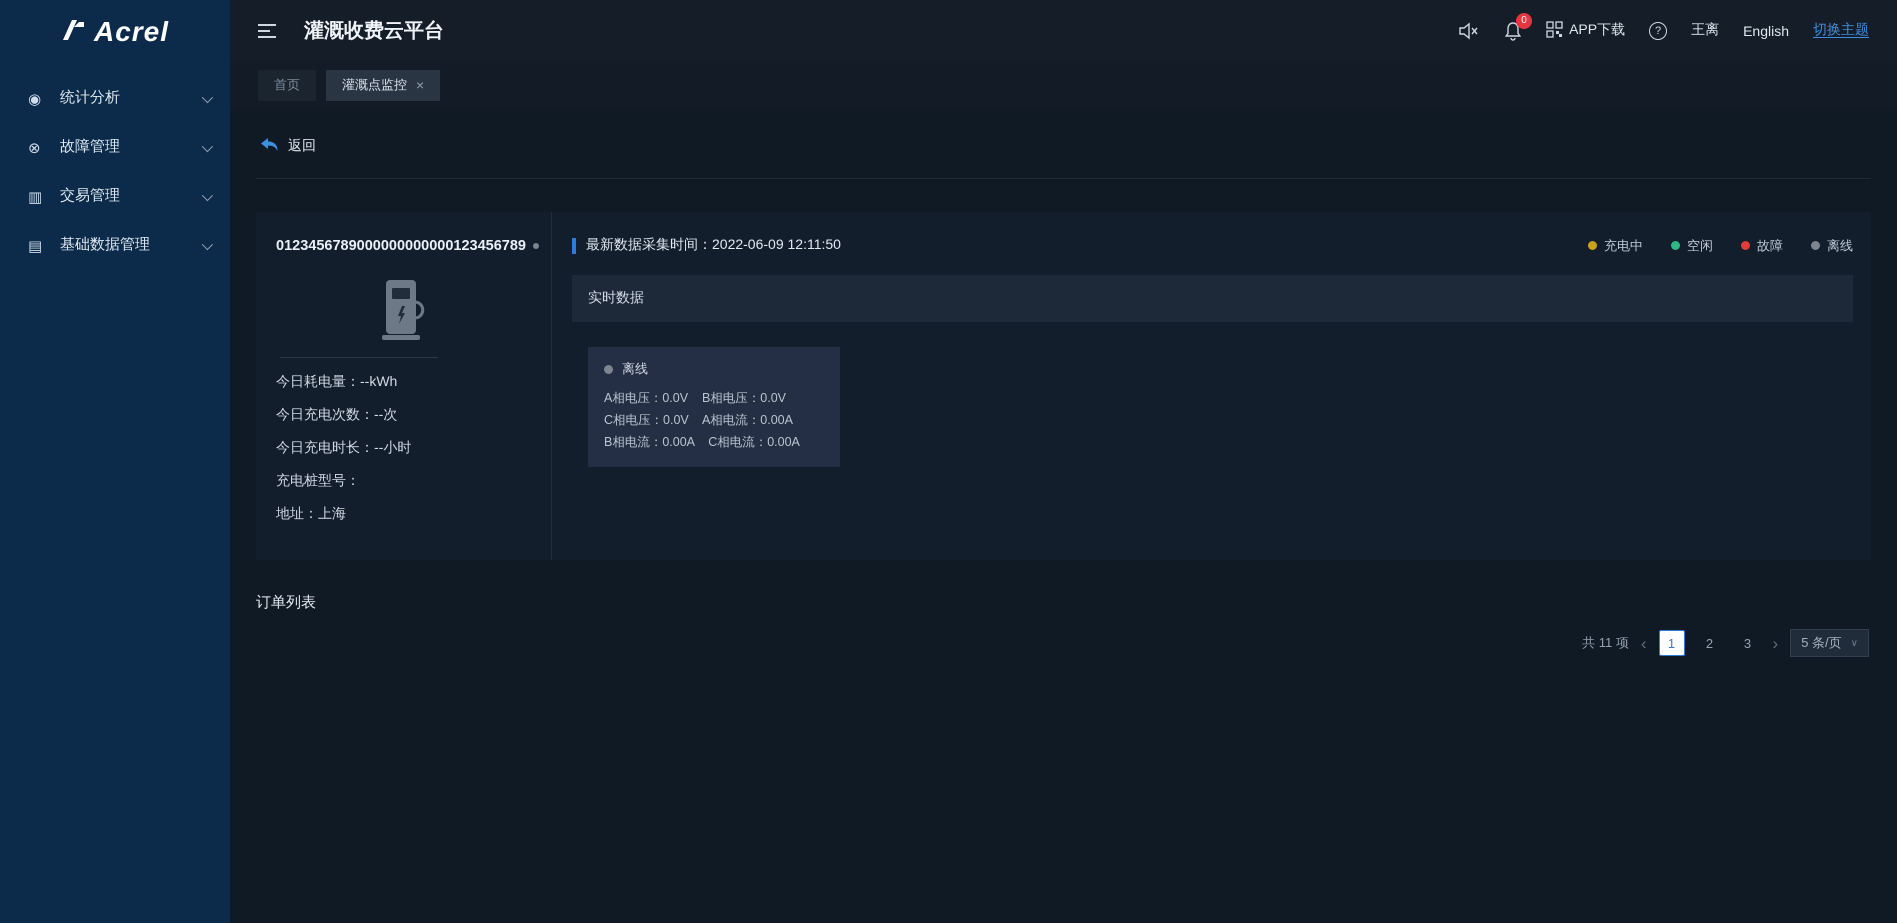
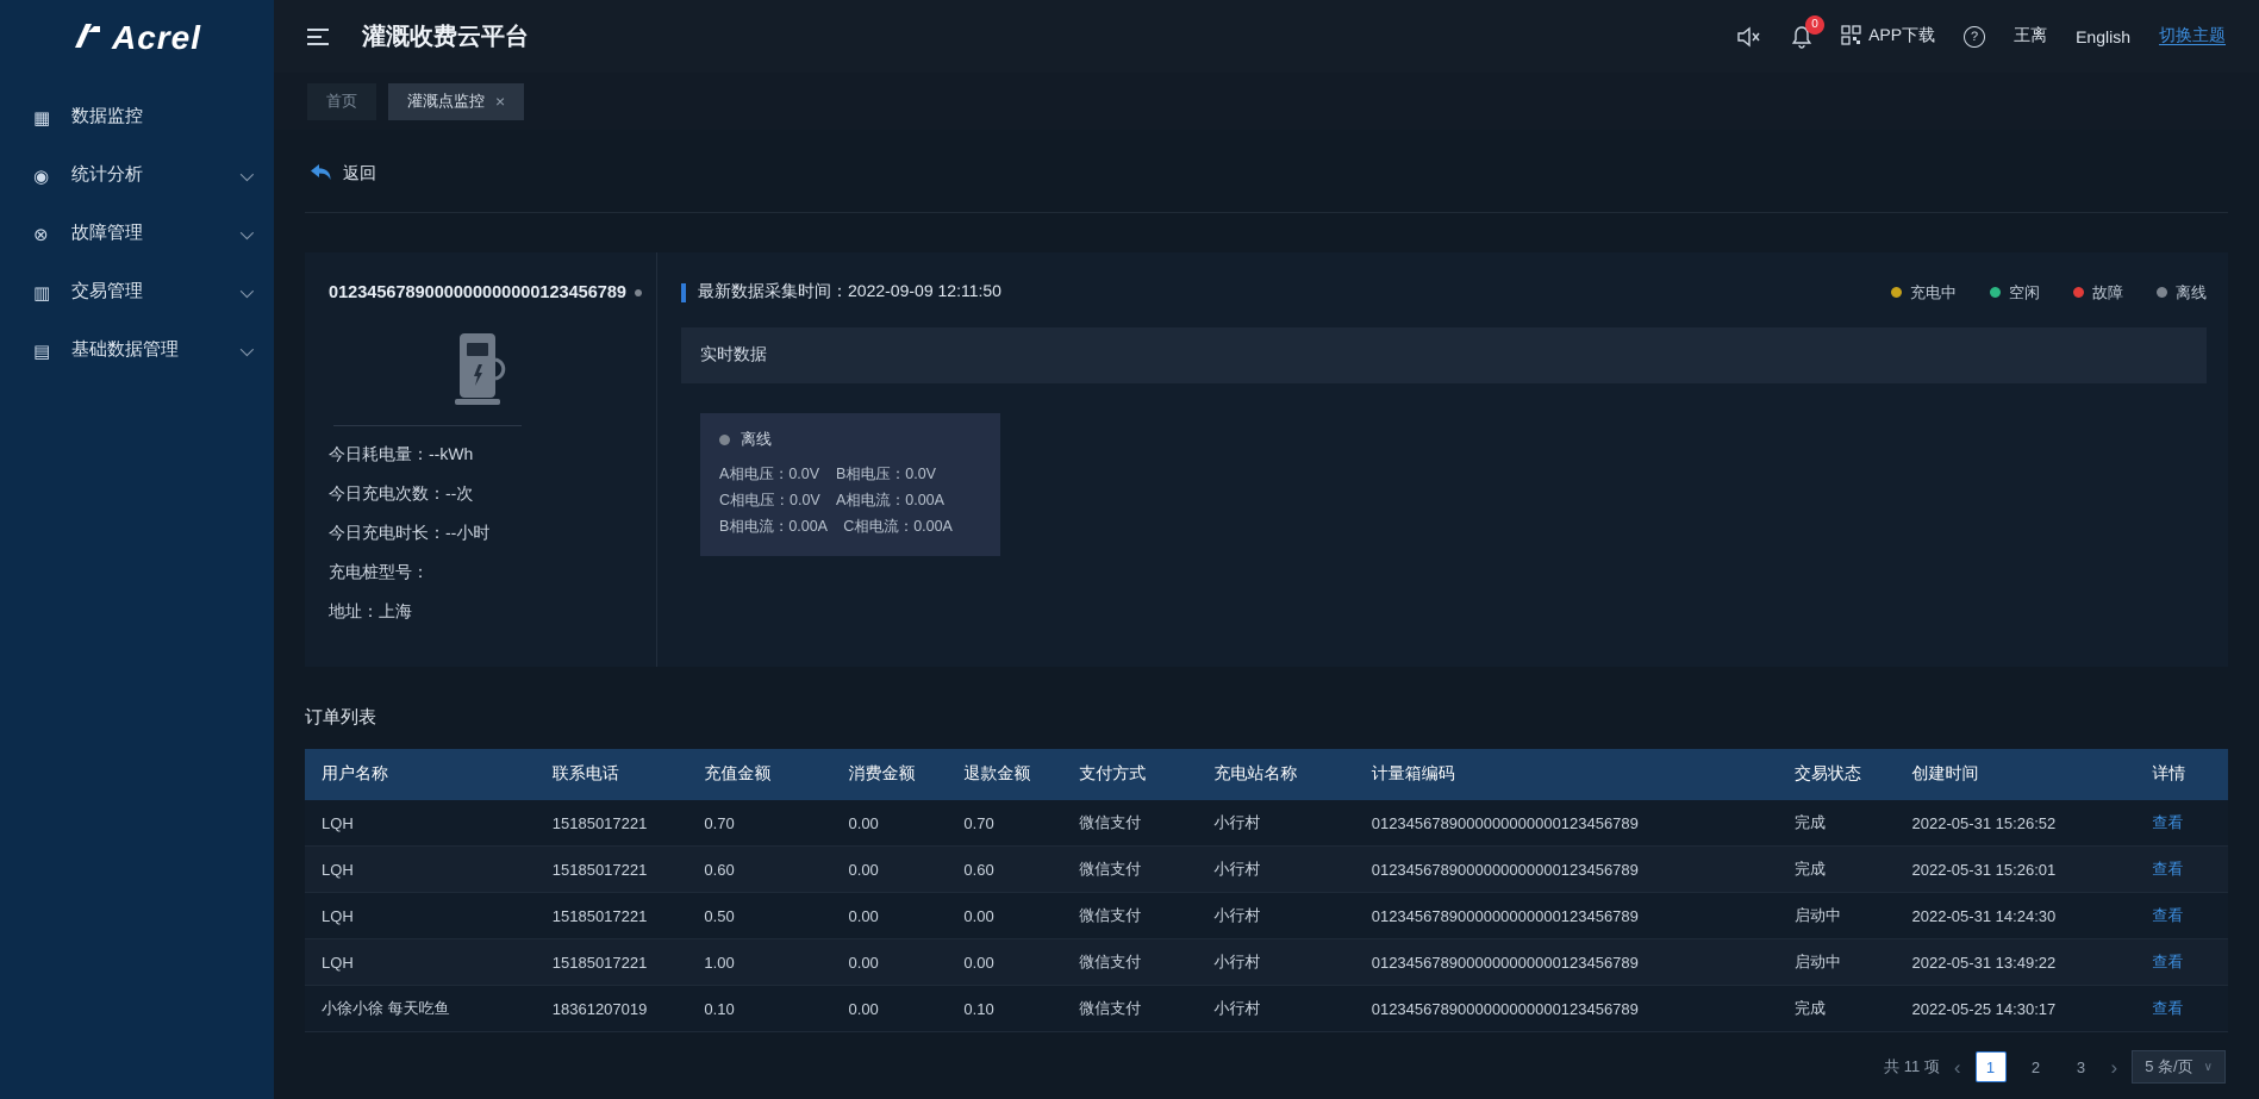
  Acrel
+ ▦
+ 数据监控
  ◉
  统计分析
  ⊗
  故障管理
  ▥
  交易管理
  ▤
  基础数据管理
  灌溉收费云平台
  0
  APP下载
  ?
  王离
  English
  切换主题
  首页
  灌溉点监控
  ×
  返回
  0123456789000000000000123456789
  今日耗电量：--kWh
  今日充电次数：--次
  今日充电时长：--小时
  充电桩型号：
  地址：上海
- 最新数据采集时间：2022-06-09 12:11:50
+ 最新数据采集时间：2022-09-09 12:11:50
  充电中
  空闲
  故障
  离线
  实时数据
  离线
  A相电压：0.0V B相电压：0.0V
  C相电压：0.0V A相电流：0.00A
  B相电流：0.00A C相电流：0.00A
  订单列表
+ 用户名称	联系电话	充值金额	消费金额	退款金额	支付方式	充电站名称	计量箱编码	交易状态	创建时间	详情
+ LQH	15185017221	0.70	0.00	0.70	微信支付	小行村	0123456789000000000000123456789	完成	2022-05-31 15:26:52	查看
+ LQH	15185017221	0.60	0.00	0.60	微信支付	小行村	0123456789000000000000123456789	完成	2022-05-31 15:26:01	查看
+ LQH	15185017221	0.50	0.00	0.00	微信支付	小行村	0123456789000000000000123456789	启动中	2022-05-31 14:24:30	查看
+ LQH	15185017221	1.00	0.00	0.00	微信支付	小行村	0123456789000000000000123456789	启动中	2022-05-31 13:49:22	查看
+ 小徐小徐 每天吃鱼	18361207019	0.10	0.00	0.10	微信支付	小行村	0123456789000000000000123456789	完成	2022-05-25 14:30:17	查看
  共 11 项
  ‹
  1
  2
  3
  ›
  5 条/页
  ∨
